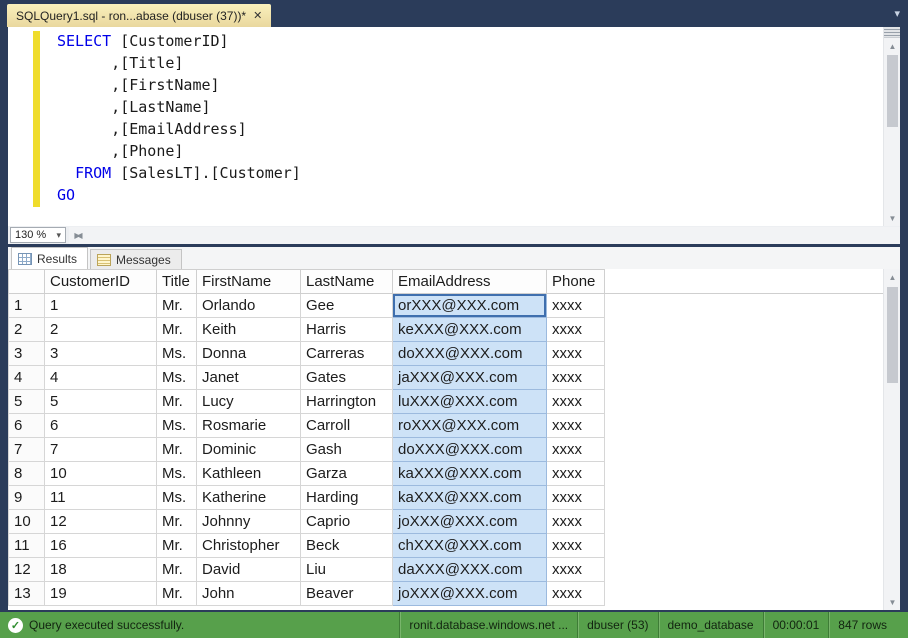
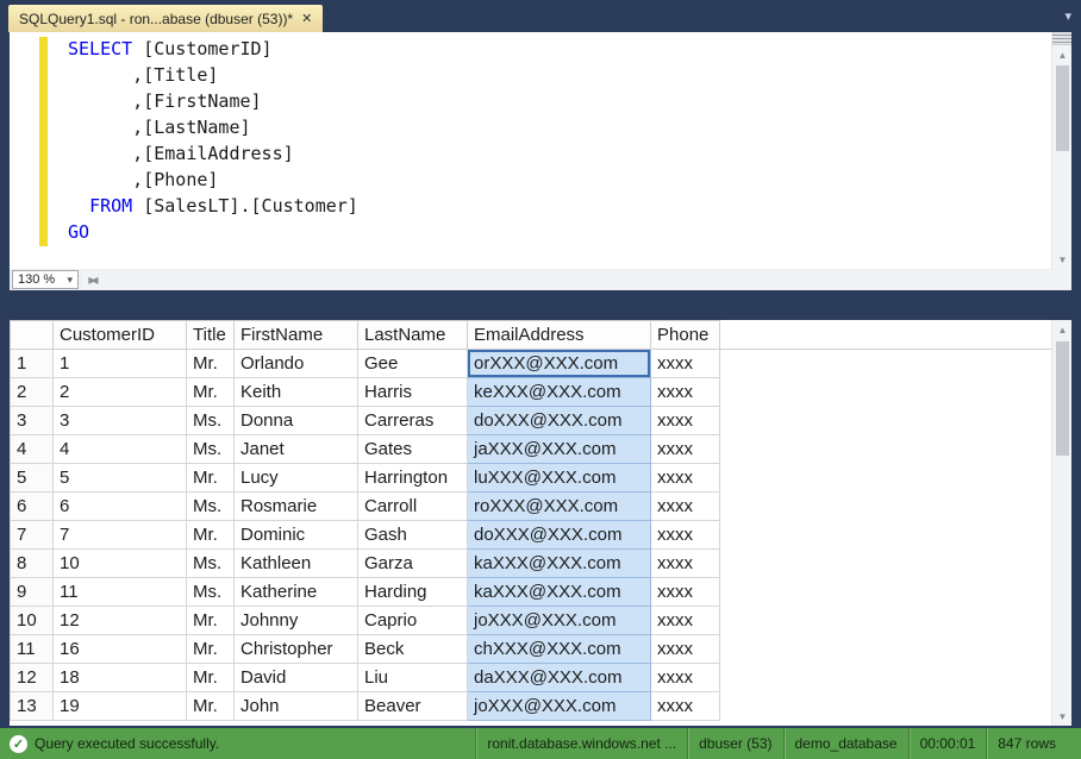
- SQLQuery1.sql - ron...abase (dbuser (37))*
+ SQLQuery1.sql - ron...abase (dbuser (53))*
  ✕
  ▾
  SELECT [CustomerID]
  ,[Title]
  ,[FirstName]
  ,[LastName]
  ,[EmailAddress]
  ,[Phone]
  FROM [SalesLT].[Customer]
  GO
  ▲
  ▼
  130 %
  ▾
  ◀
  ▶
- Results
- Messages
  	CustomerID	Title	FirstName	LastName	EmailAddress	Phone
  1	1	Mr.	Orlando	Gee	orXXX@XXX.com	xxxx
  2	2	Mr.	Keith	Harris	keXXX@XXX.com	xxxx
  3	3	Ms.	Donna	Carreras	doXXX@XXX.com	xxxx
  4	4	Ms.	Janet	Gates	jaXXX@XXX.com	xxxx
  5	5	Mr.	Lucy	Harrington	luXXX@XXX.com	xxxx
  6	6	Ms.	Rosmarie	Carroll	roXXX@XXX.com	xxxx
  7	7	Mr.	Dominic	Gash	doXXX@XXX.com	xxxx
  8	10	Ms.	Kathleen	Garza	kaXXX@XXX.com	xxxx
  9	11	Ms.	Katherine	Harding	kaXXX@XXX.com	xxxx
  10	12	Mr.	Johnny	Caprio	joXXX@XXX.com	xxxx
  11	16	Mr.	Christopher	Beck	chXXX@XXX.com	xxxx
  12	18	Mr.	David	Liu	daXXX@XXX.com	xxxx
  13	19	Mr.	John	Beaver	joXXX@XXX.com	xxxx
  ▲
  ▼
  ✓
  Query executed successfully.
  ronit.database.windows.net ...
  dbuser (53)
  demo_database
  00:00:01
  847 rows
